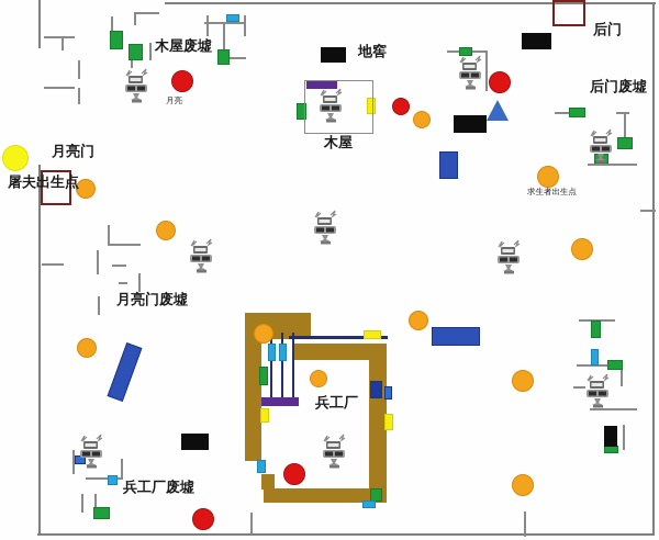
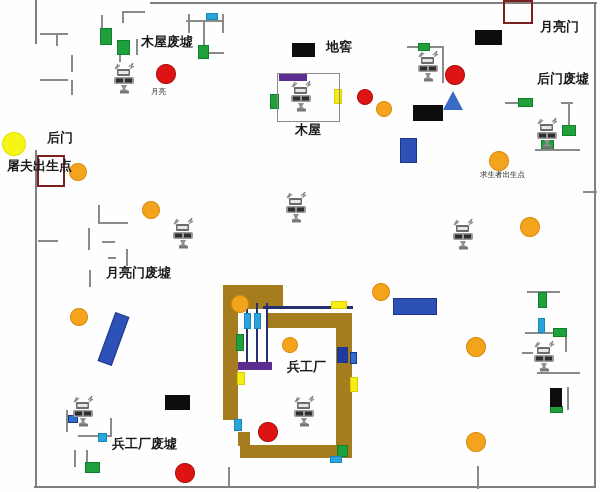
  木屋废墟
  地窖
- 后门
+ 月亮门
  后门废墟
  月亮
  木屋
- 月亮门
+ 后门
  屠夫出生点
  求生者出生点
  月亮门废墟
  兵工厂
  兵工厂废墟
